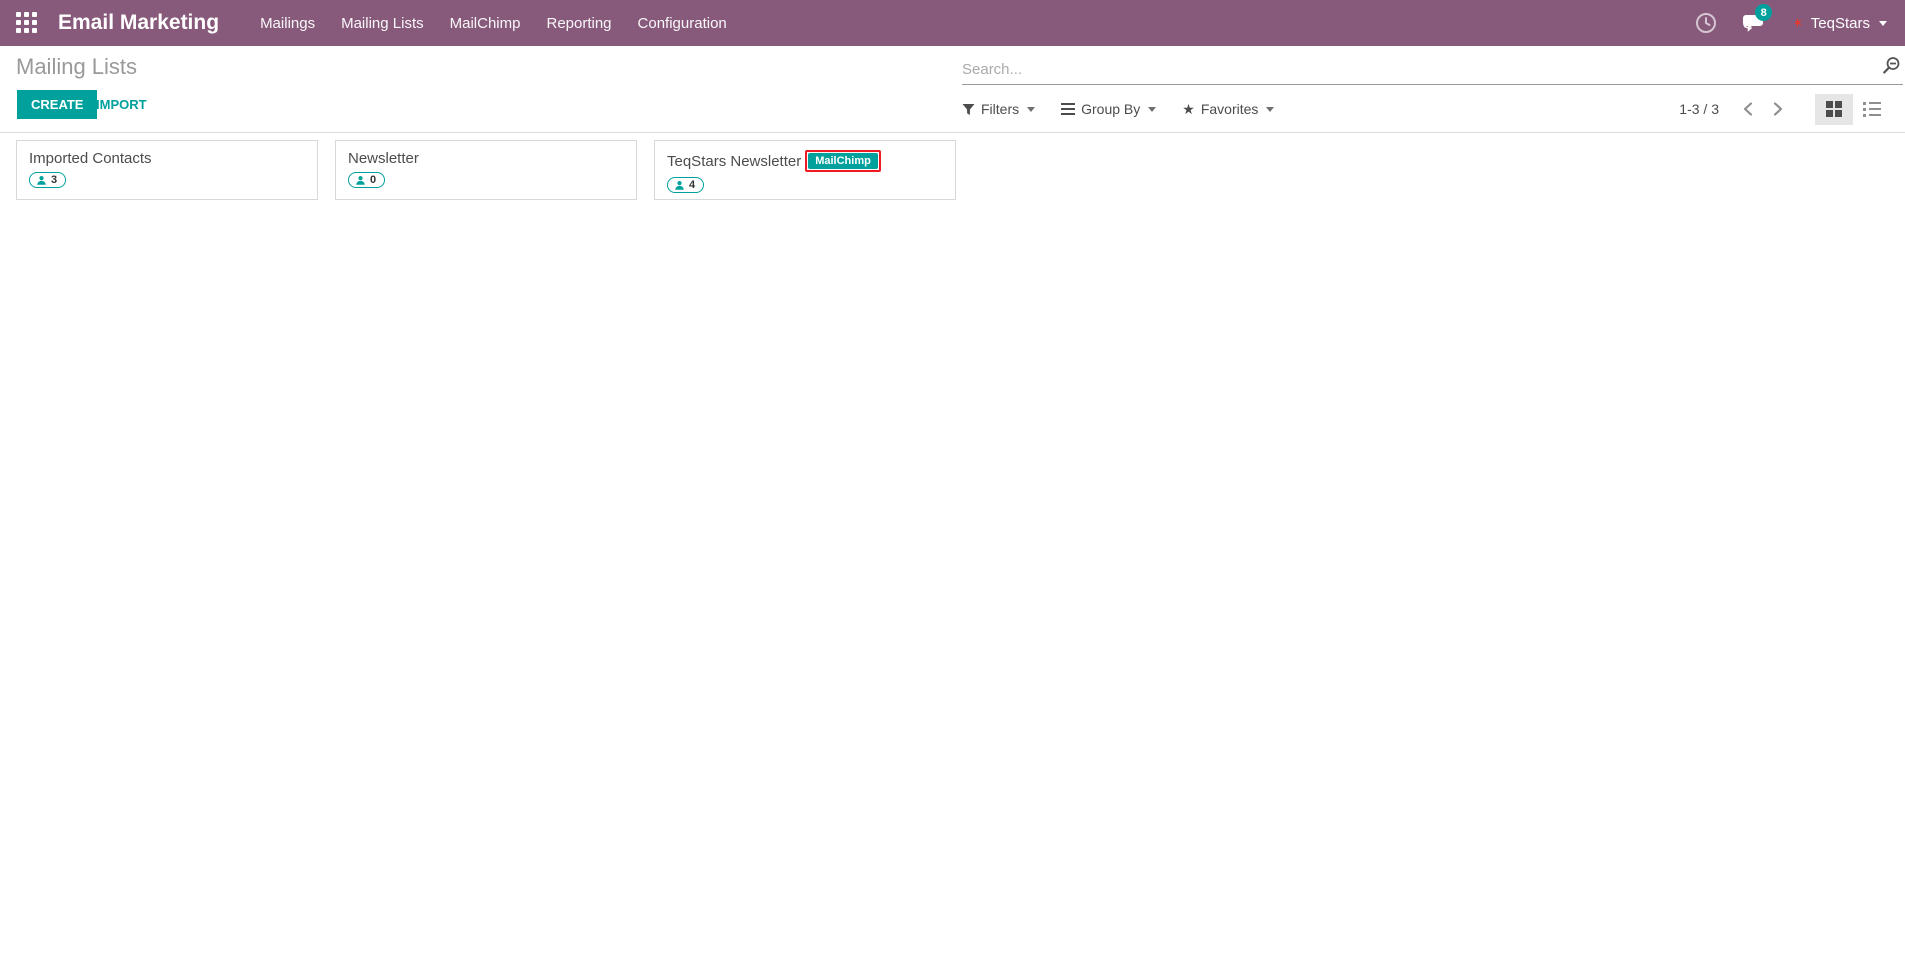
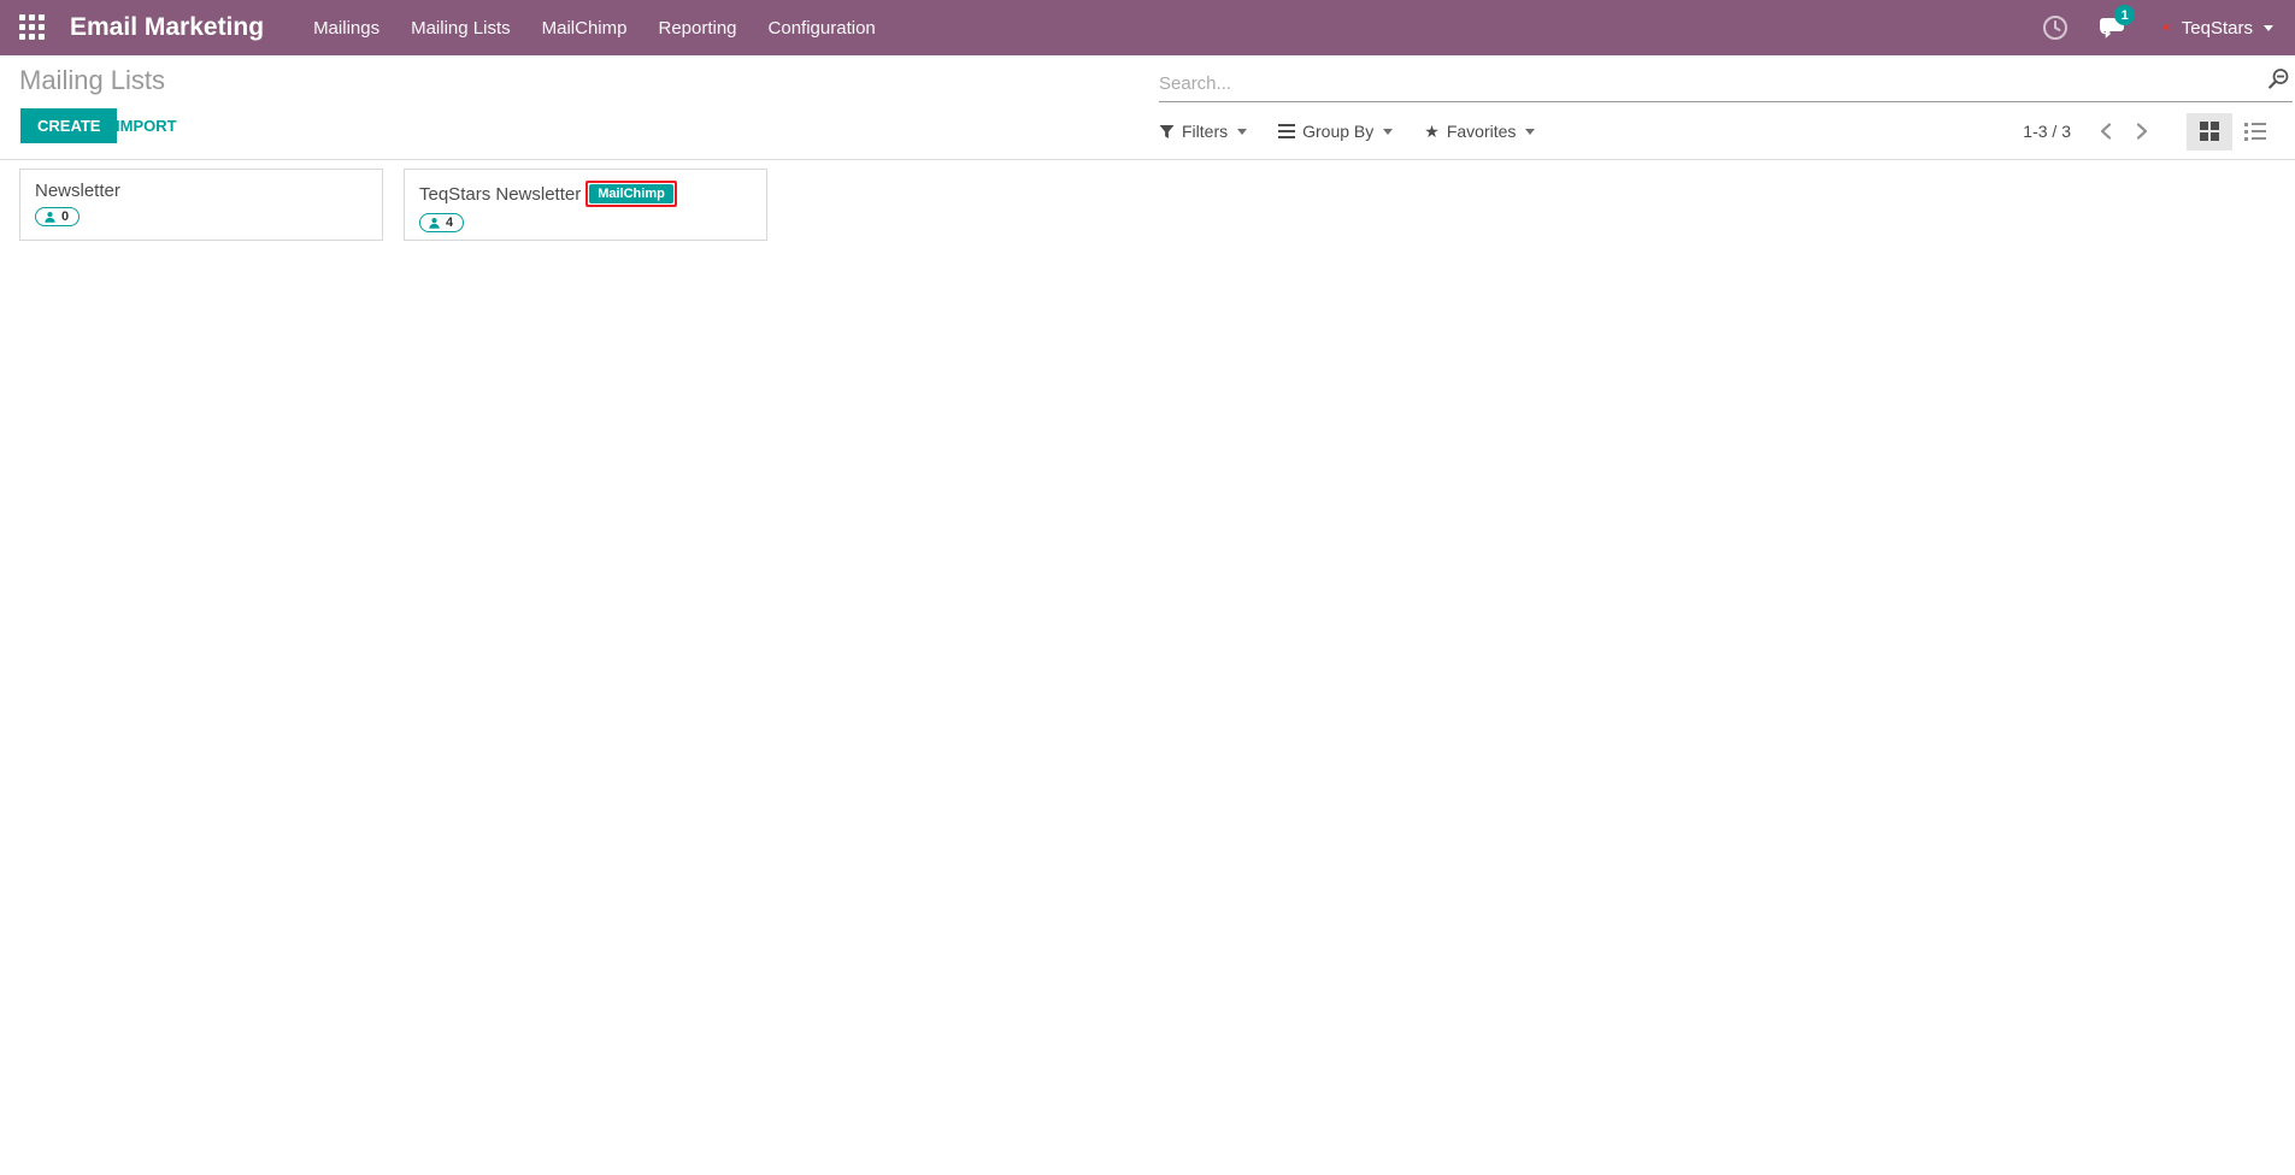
  Email Marketing
  Mailings
  Mailing Lists
  MailChimp
  Reporting
  Configuration
- 8
+ 1
  ✶
  TeqStars
  Mailing Lists
  Search...
  CREATE
  IMPORT
  Filters
  Group By
  ★
  Favorites
  1-3 / 3
- Imported Contacts
- 3
  Newsletter
  0
  TeqStars Newsletter
  MailChimp
  4
